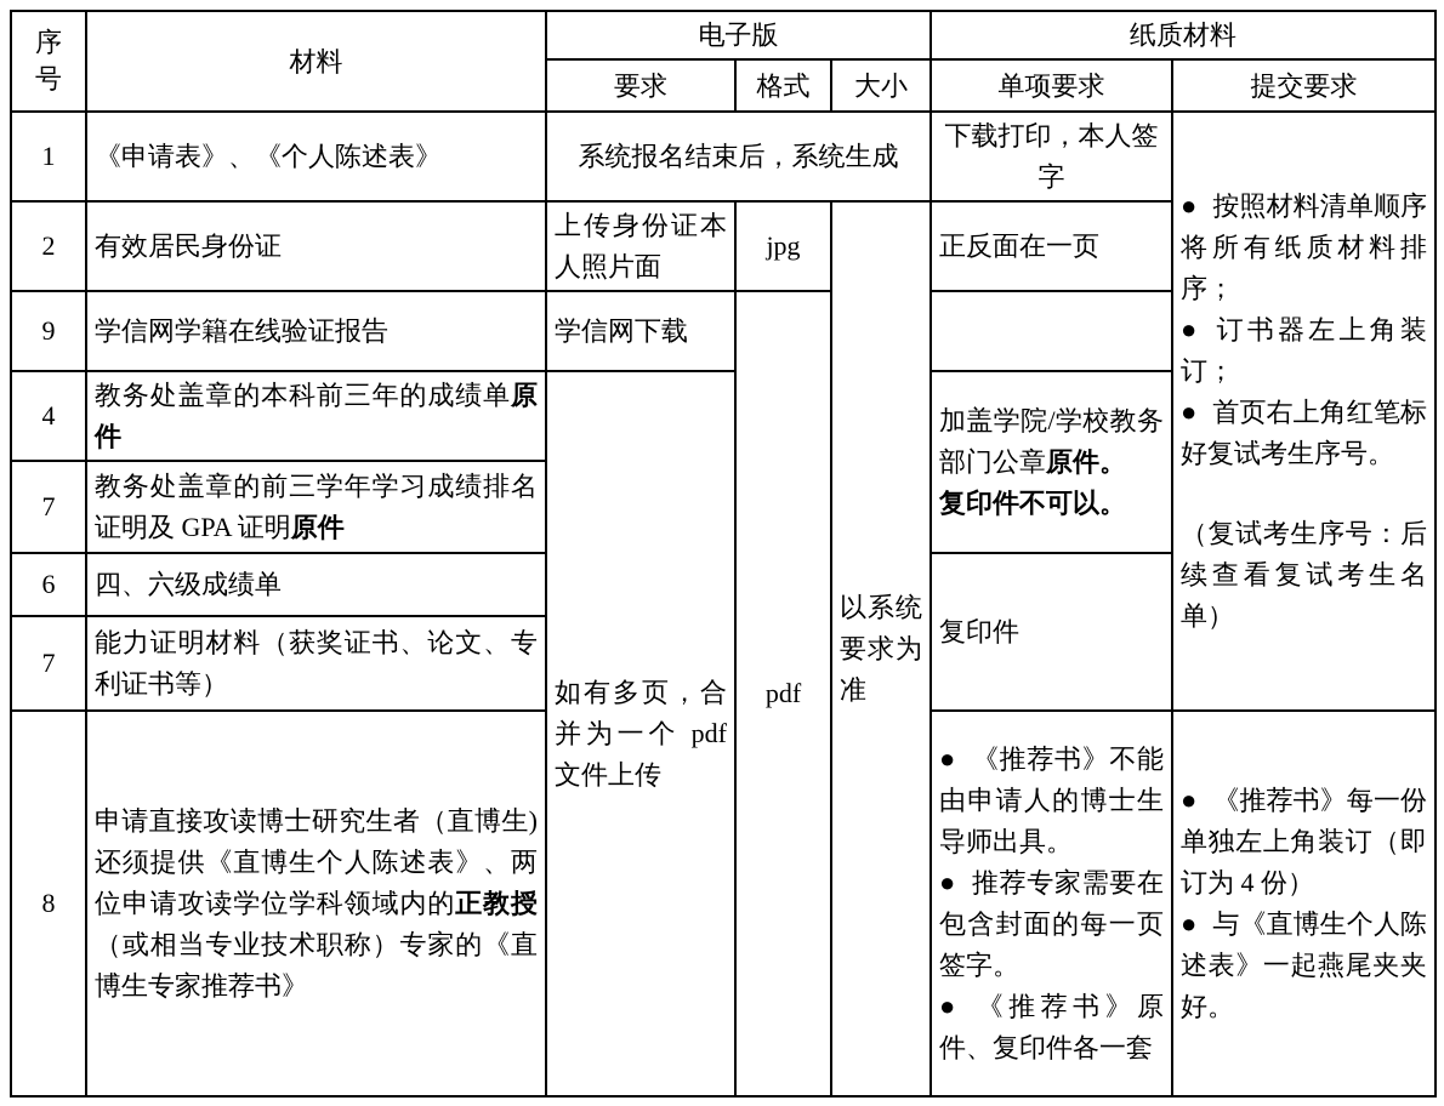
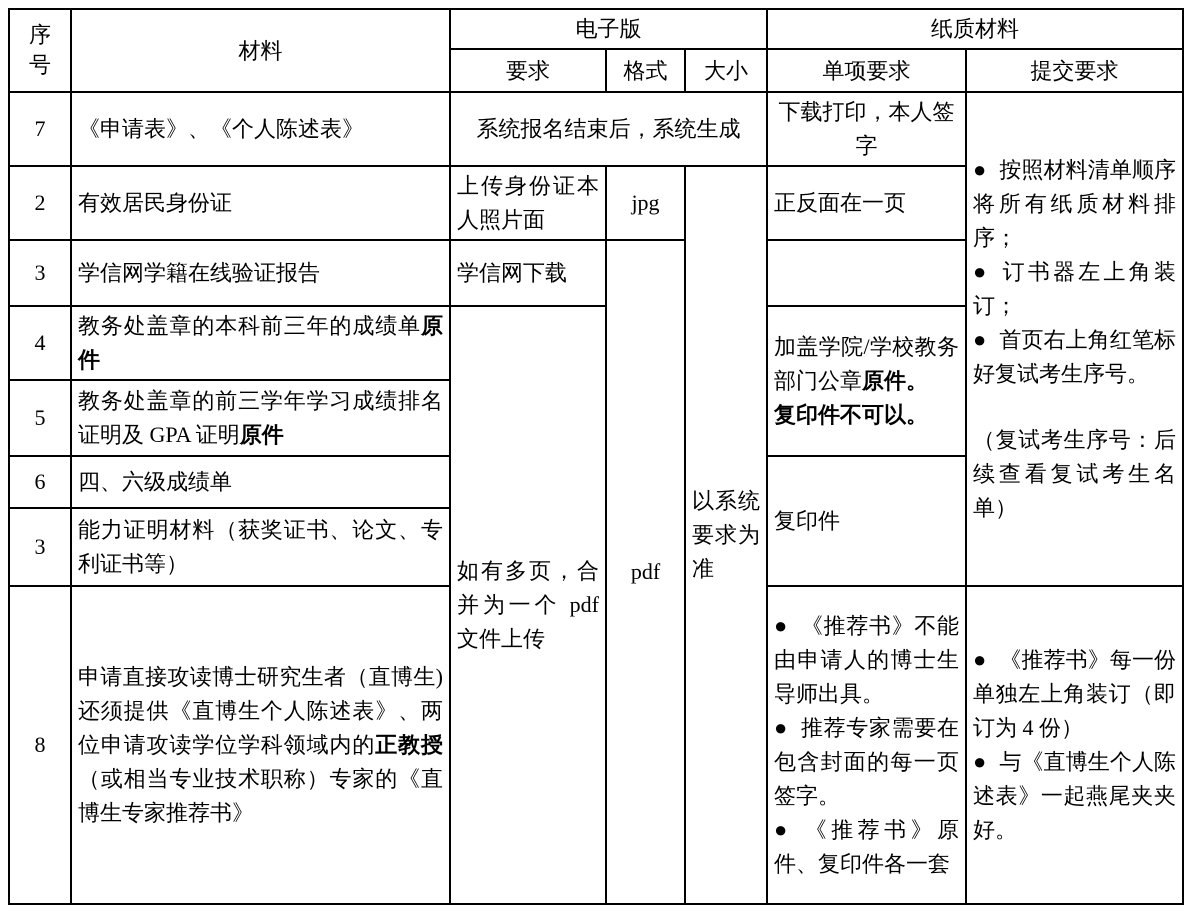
  序号	材料	电子版	纸质材料
  要求	格式	大小	单项要求	提交要求
- 1	《申请表》、《个人陈述表》	系统报名结束后，系统生成	下载打印，本人签字	● 按照材料清单顺序将所有纸质材料排序； ● 订书器左上角装订； ● 首页右上角红笔标好复试考生序号。 （复试考生序号：后续查看复试考生名单）
+ 7	《申请表》、《个人陈述表》	系统报名结束后，系统生成	下载打印，本人签字	● 按照材料清单顺序将所有纸质材料排序； ● 订书器左上角装订； ● 首页右上角红笔标好复试考生序号。 （复试考生序号：后续查看复试考生名单）
  2	有效居民身份证	上传身份证本人照片面	jpg	以系统要求为准	正反面在一页
- 9	学信网学籍在线验证报告	学信网下载	pdf
+ 3	学信网学籍在线验证报告	学信网下载	pdf
  4	教务处盖章的本科前三年的成绩单原件	如有多页，合并为一个 pdf 文件上传	加盖学院/学校教务部门公章原件。复印件不可以。
- 7	教务处盖章的前三学年学习成绩排名证明及 GPA 证明原件
+ 5	教务处盖章的前三学年学习成绩排名证明及 GPA 证明原件
  6	四、六级成绩单	复印件
- 7	能力证明材料（获奖证书、论文、专利证书等）
+ 3	能力证明材料（获奖证书、论文、专利证书等）
  8	申请直接攻读博士研究生者（直博生)还须提供《直博生个人陈述表》、两位申请攻读学位学科领域内的正教授（或相当专业技术职称）专家的《直博生专家推荐书》	● 《推荐书》不能由申请人的博士生导师出具。 ● 推荐专家需要在包含封面的每一页签字。 ● 《推荐书》原件、复印件各一套	● 《推荐书》每一份单独左上角装订（即订为 4 份） ● 与《直博生个人陈述表》一起燕尾夹夹好。
